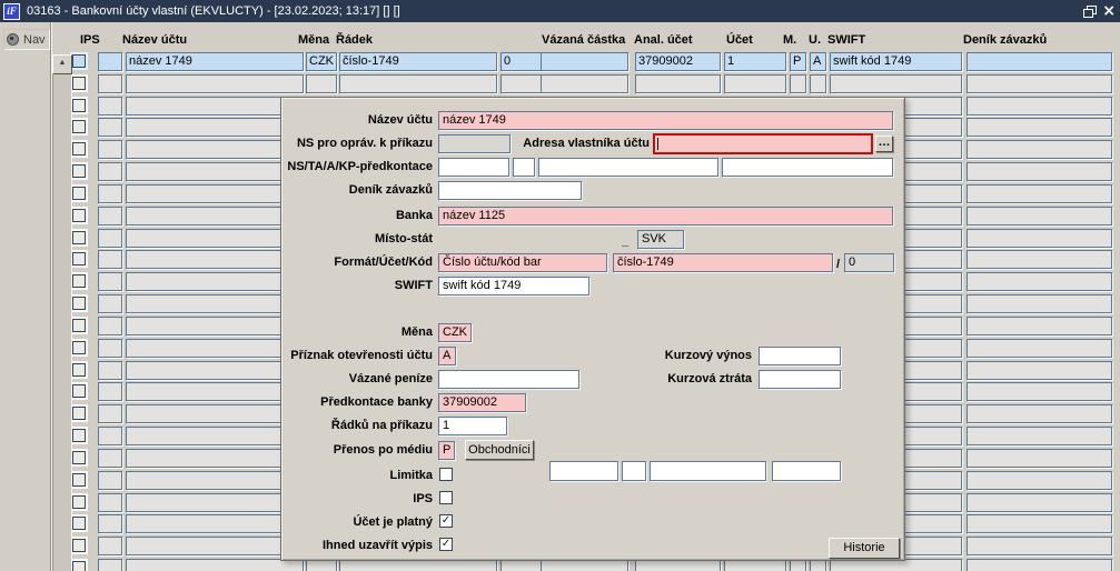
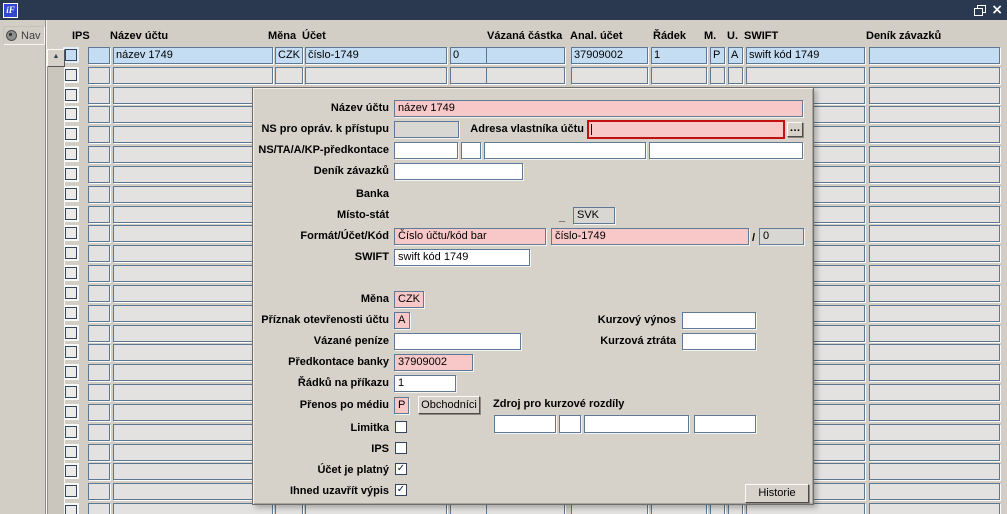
  iF
- 03163 - Bankovní účty vlastní (EKVLUCTY) - [23.02.2023; 13:17] [] []
  ×
  Nav
  IPS
  Název účtu
  Měna
- Řádek
+ Účet
  Vázaná částka
  Anal. účet
- Účet
+ Řádek
  M.
  U.
  SWIFT
  Deník závazků
  název 1749
  CZK
  číslo-1749
  0
  37909002
  1
  P
  A
  swift kód 1749
  Název účtu
  název 1749
- NS pro opráv. k příkazu
+ NS pro opráv. k přístupu
  Adresa vlastníka účtu
  …
  NS/TA/A/KP-předkontace
  Deník závazků
  Banka
- název 1125
  Místo-stát
  _
  SVK
  Formát/Účet/Kód
  Číslo účtu/kód bar
  číslo-1749
  /
  0
  SWIFT
  swift kód 1749
  Měna
  CZK
  Příznak otevřenosti účtu
  A
  Kurzový výnos
  Vázané peníze
  Kurzová ztráta
  Předkontace banky
  37909002
  Řádků na příkazu
  1
  Přenos po médiu
  P
  Obchodníci
+ Zdroj pro kurzové rozdíly
  Limitka
  IPS
  Účet je platný
  ✓
  Ihned uzavřít výpis
  ✓
  Historie
